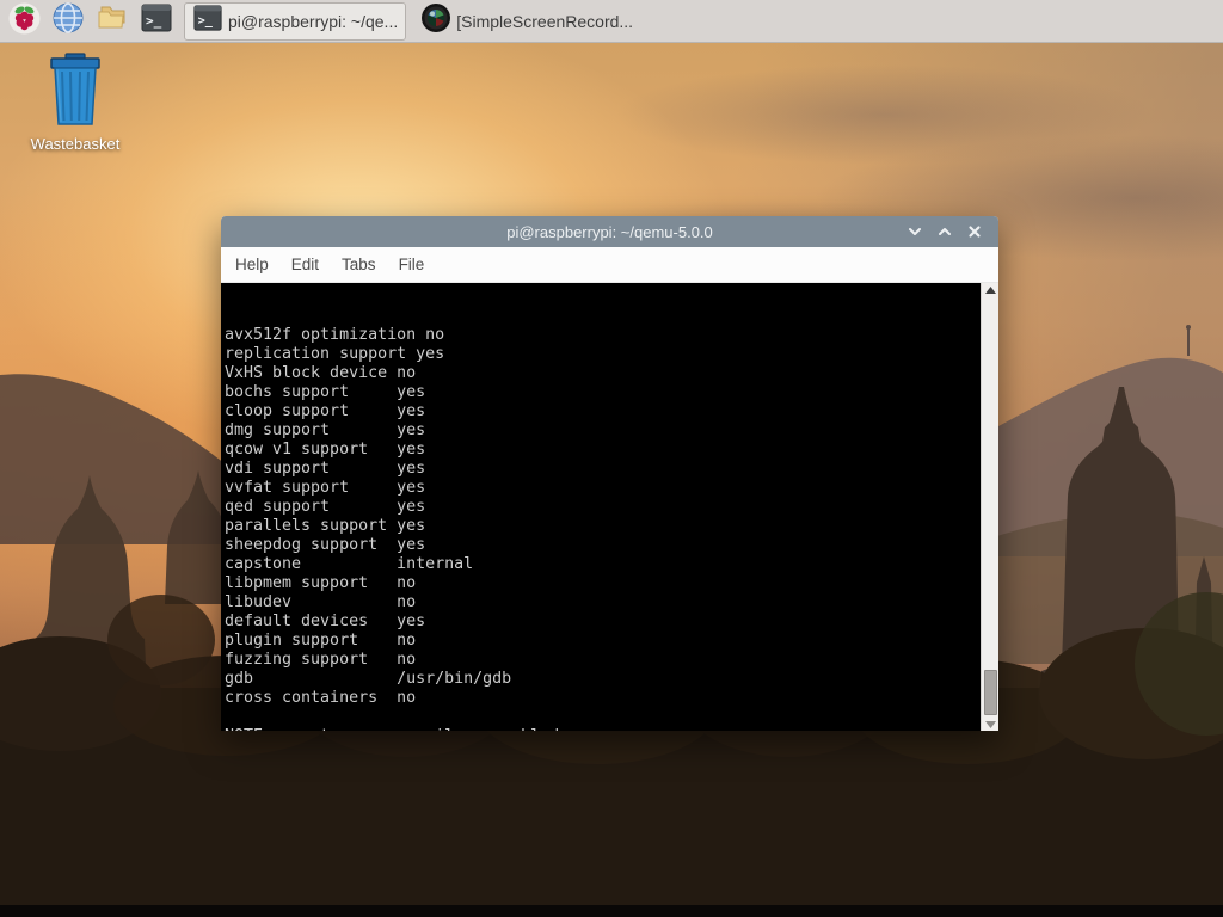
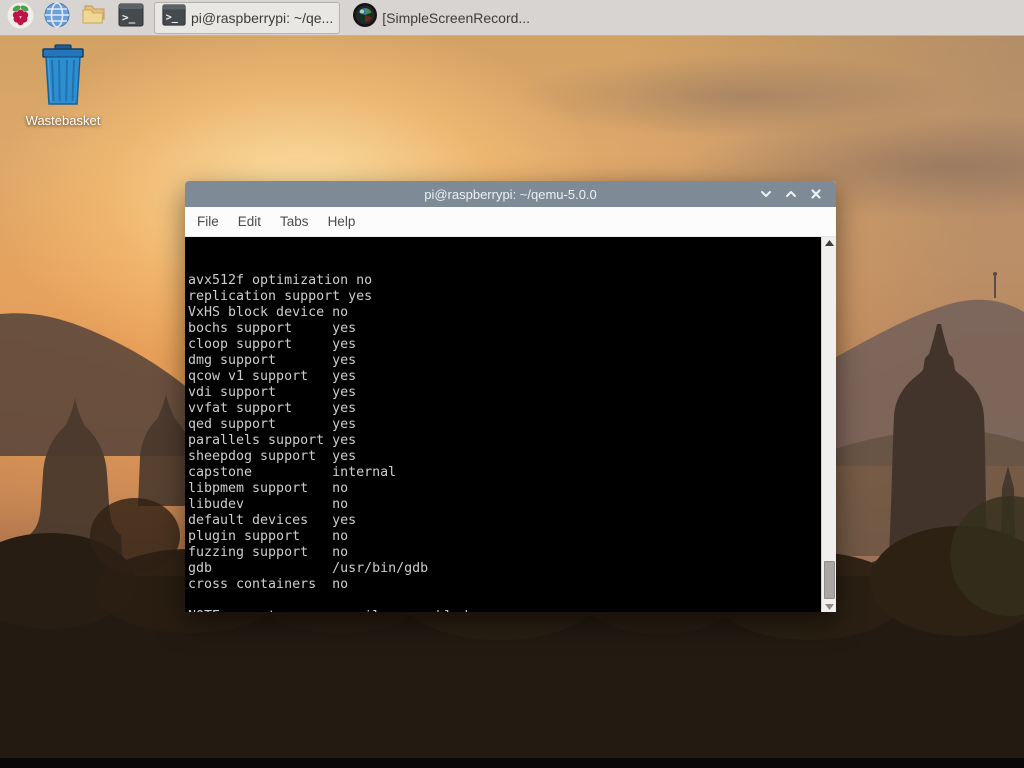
  >_
  >_
  pi@raspberrypi: ~/qe...
  [SimpleScreenRecord...
  Wastebasket
  pi@raspberrypi: ~/qemu-5.0.0
- Help
+ File
  Edit
  Tabs
- File
+ Help
  avx512f optimization no
  replication support yes
  VxHS block device no
  bochs support yes
  cloop support yes
  dmg support yes
  qcow v1 support yes
  vdi support yes
  vvfat support yes
  qed support yes
  parallels support yes
  sheepdog support yes
  capstone internal
  libpmem support no
  libudev no
  default devices yes
  plugin support no
  fuzzing support no
  gdb /usr/bin/gdb
  cross containers no
